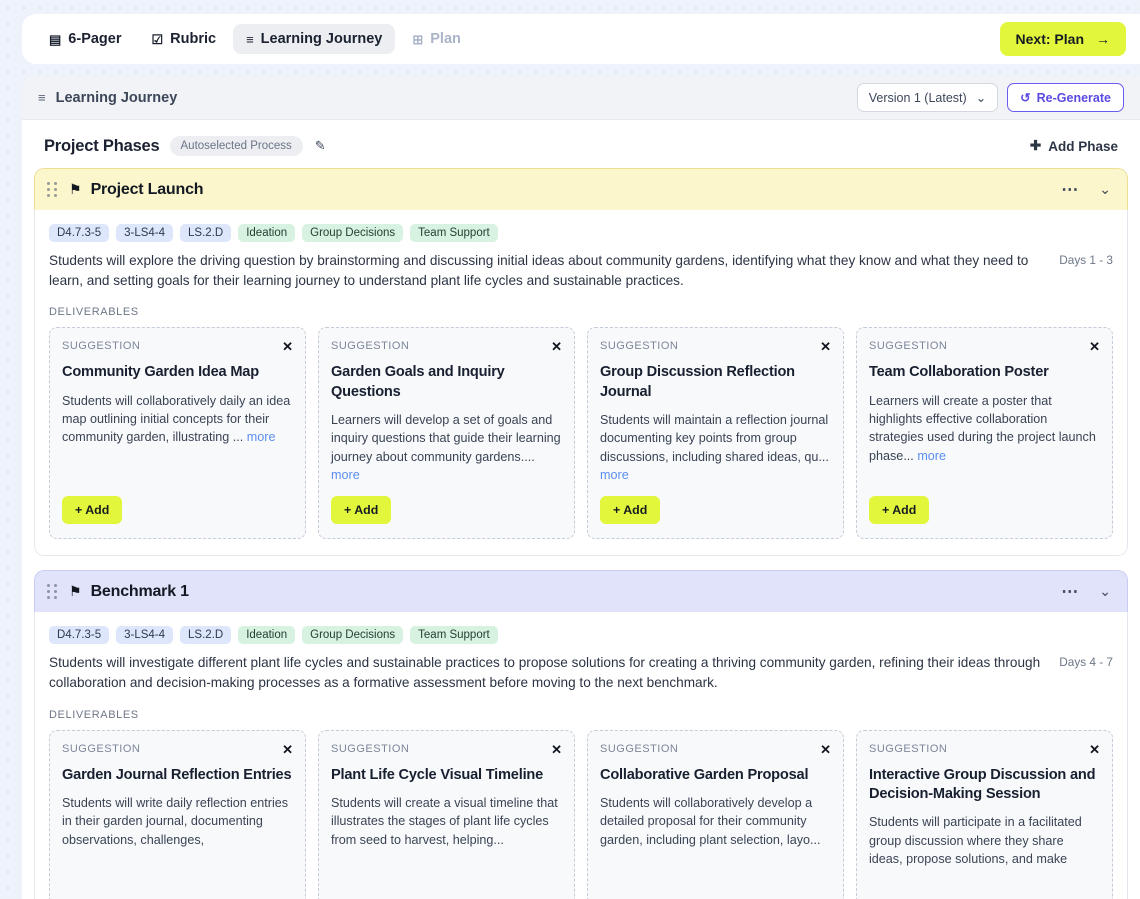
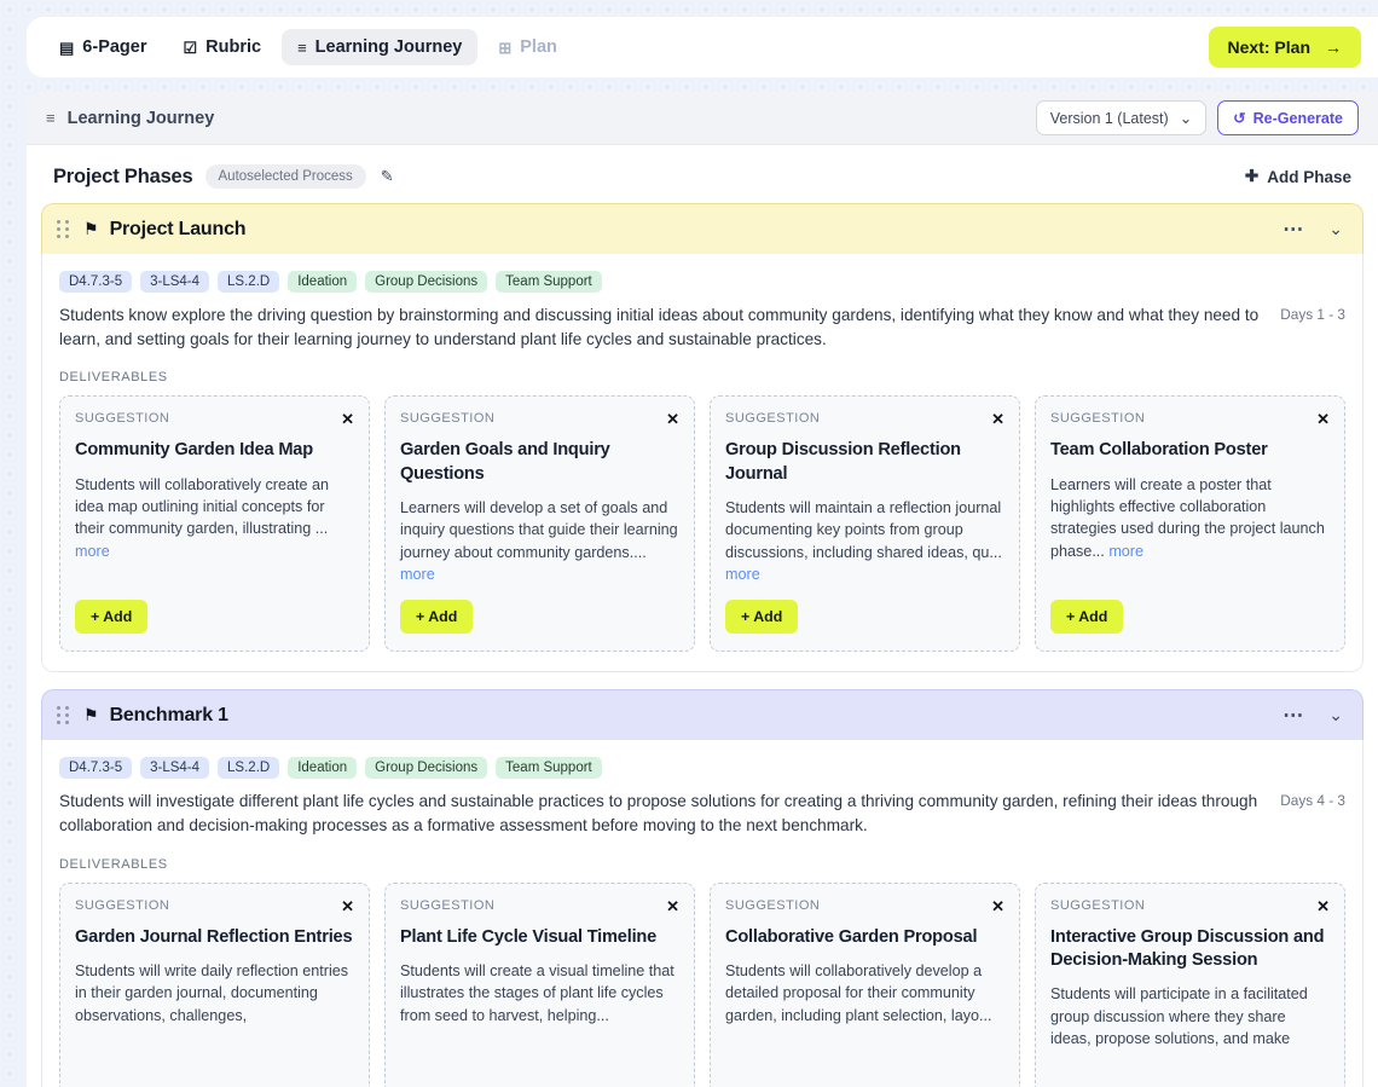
  ▤
  6-Pager
  ☑
  Rubric
  ≡
  Learning Journey
  ⊞
  Plan
  Next: Plan
  →
  ≡
  Learning Journey
  Version 1 (Latest)
  ⌄
  ↺
  Re-Generate
  Project Phases
  Autoselected Process
  ✎
  ✚
  Add Phase
  ⚑
  Project Launch
  ⋯
  ⌄
  D4.7.3-5
  3-LS4-4
  LS.2.D
  Ideation
  Group Decisions
  Team Support
- Students will explore the driving question by brainstorming and discussing initial ideas about community gardens, identifying what they know and what they need to learn, and setting goals for their learning journey to understand plant life cycles and sustainable practices.
+ Students know explore the driving question by brainstorming and discussing initial ideas about community gardens, identifying what they know and what they need to learn, and setting goals for their learning journey to understand plant life cycles and sustainable practices.
  Days 1 - 3
  DELIVERABLES
  SUGGESTION
  ✕
  Community Garden Idea Map
- Students will collaboratively daily an idea map outlining initial concepts for their community garden, illustrating ... more
+ Students will collaboratively create an idea map outlining initial concepts for their community garden, illustrating ... more
  + Add
  SUGGESTION
  ✕
  Garden Goals and Inquiry Questions
  Learners will develop a set of goals and inquiry questions that guide their learning journey about community gardens.... more
  + Add
  SUGGESTION
  ✕
  Group Discussion Reflection Journal
  Students will maintain a reflection journal documenting key points from group discussions, including shared ideas, qu... more
  + Add
  SUGGESTION
  ✕
  Team Collaboration Poster
  Learners will create a poster that highlights effective collaboration strategies used during the project launch phase... more
  + Add
  ⚑
  Benchmark 1
  ⋯
  ⌄
  D4.7.3-5
  3-LS4-4
  LS.2.D
  Ideation
  Group Decisions
  Team Support
  Students will investigate different plant life cycles and sustainable practices to propose solutions for creating a thriving community garden, refining their ideas through collaboration and decision-making processes as a formative assessment before moving to the next benchmark.
- Days 4 - 7
+ Days 4 - 3
  DELIVERABLES
  SUGGESTION
  ✕
  Garden Journal Reflection Entries
  Students will write daily reflection entries in their garden journal, documenting observations, challenges,
  SUGGESTION
  ✕
  Plant Life Cycle Visual Timeline
  Students will create a visual timeline that illustrates the stages of plant life cycles from seed to harvest, helping...
  SUGGESTION
  ✕
  Collaborative Garden Proposal
  Students will collaboratively develop a detailed proposal for their community garden, including plant selection, layo...
  SUGGESTION
  ✕
  Interactive Group Discussion and Decision-Making Session
  Students will participate in a facilitated group discussion where they share ideas, propose solutions, and make
